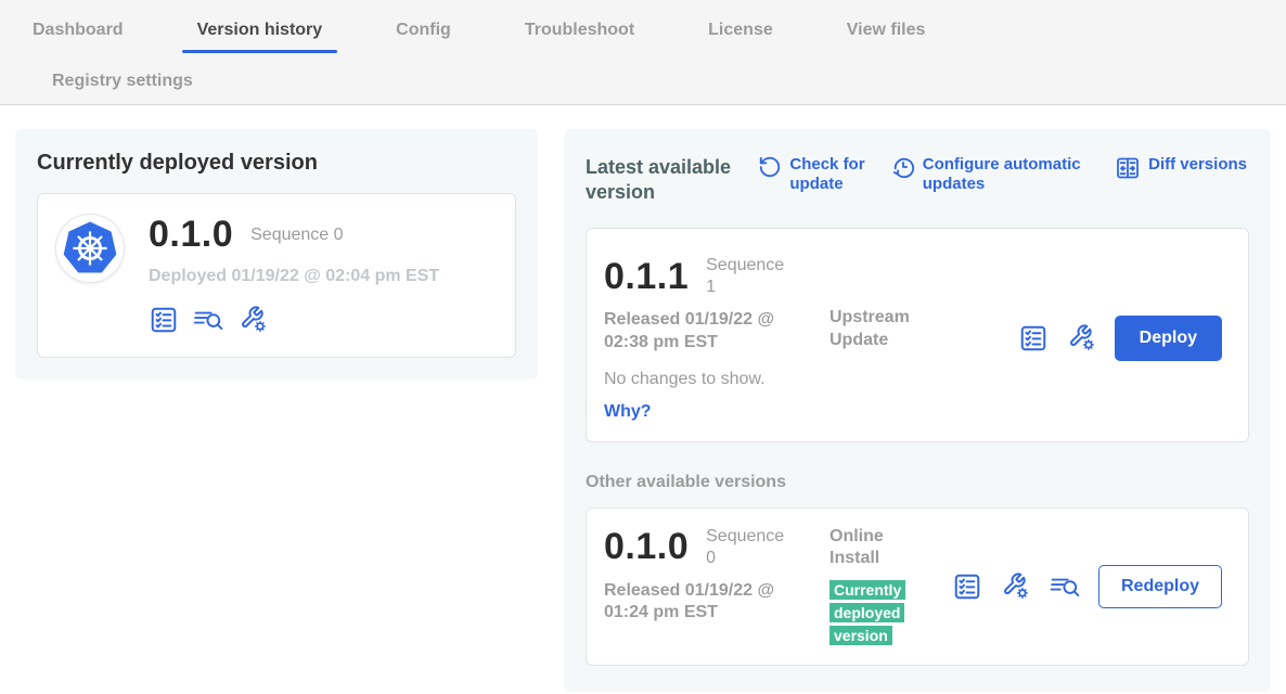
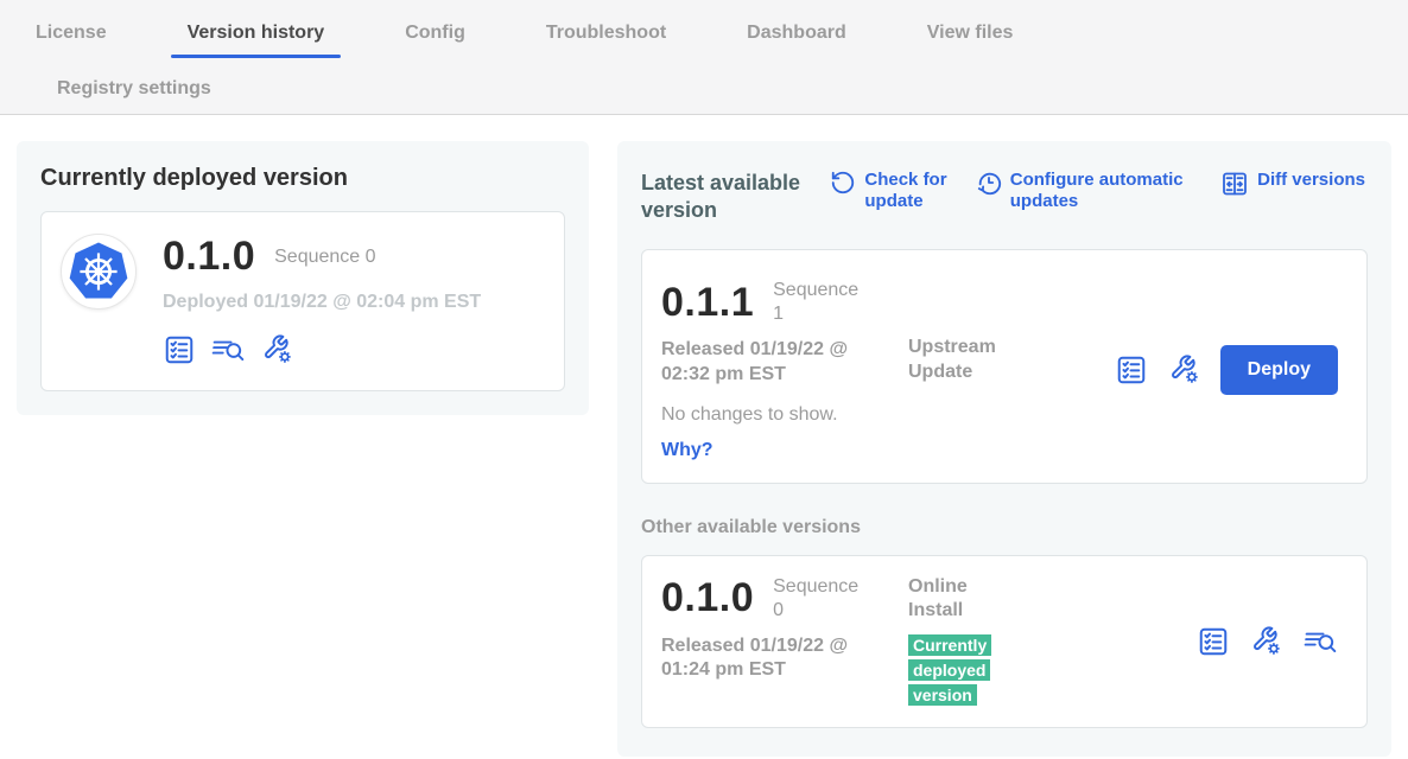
- Dashboard
+ License
  Version history
  Config
  Troubleshoot
- License
+ Dashboard
  View files
  Registry settings
  Currently deployed version
  0.1.0
  Sequence 0
  Deployed 01/19/22 @ 02:04 pm EST
  Latest available version
  Check for update
  Configure automatic updates
  Diff versions
  0.1.1
  Sequence 1
- Released 01/19/22 @ 02:38 pm EST
+ Released 01/19/22 @ 02:32 pm EST
  No changes to show.
  Why?
  Upstream Update
  Deploy
  Other available versions
  0.1.0
  Sequence 0
  Released 01/19/22 @ 01:24 pm EST
  Online Install
  Currently deployed version
- Redeploy
